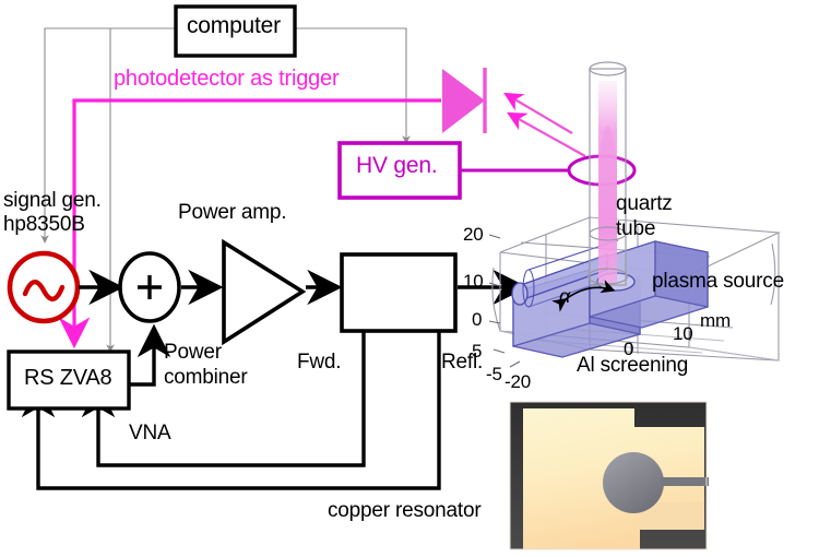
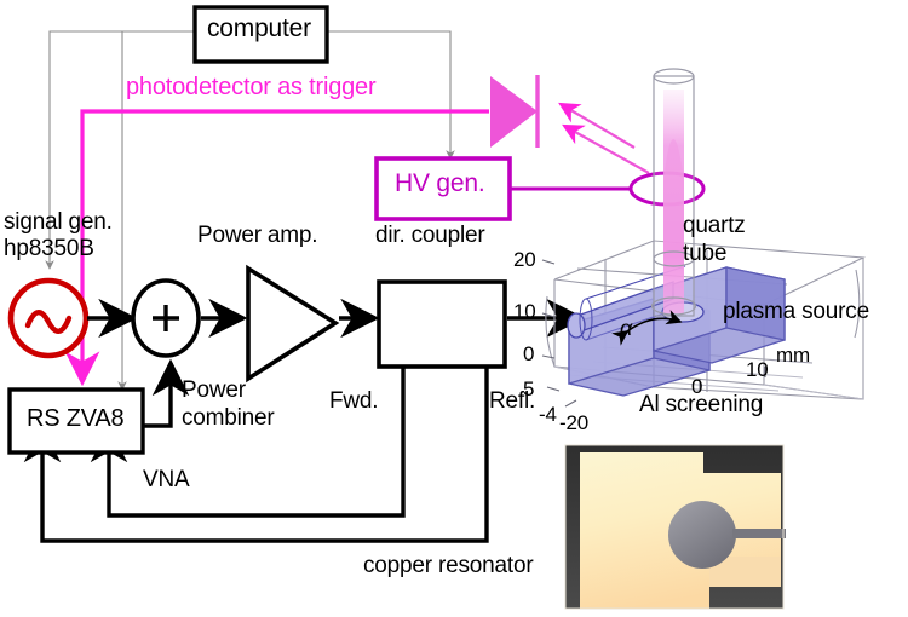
  computer
  photodetector as trigger
  HV gen.
  signal gen.
  hp8350B
  Power amp.
+ dir. coupler
  Power
  combiner
  RS ZVA8
  VNA
  Fwd.
  Refl.
  copper resonator
  quartz
  tube
  plasma source
  Al screening
  α
  20
  10
  0
  5
- -5
+ -4
  -20
  0
  10
  mm
